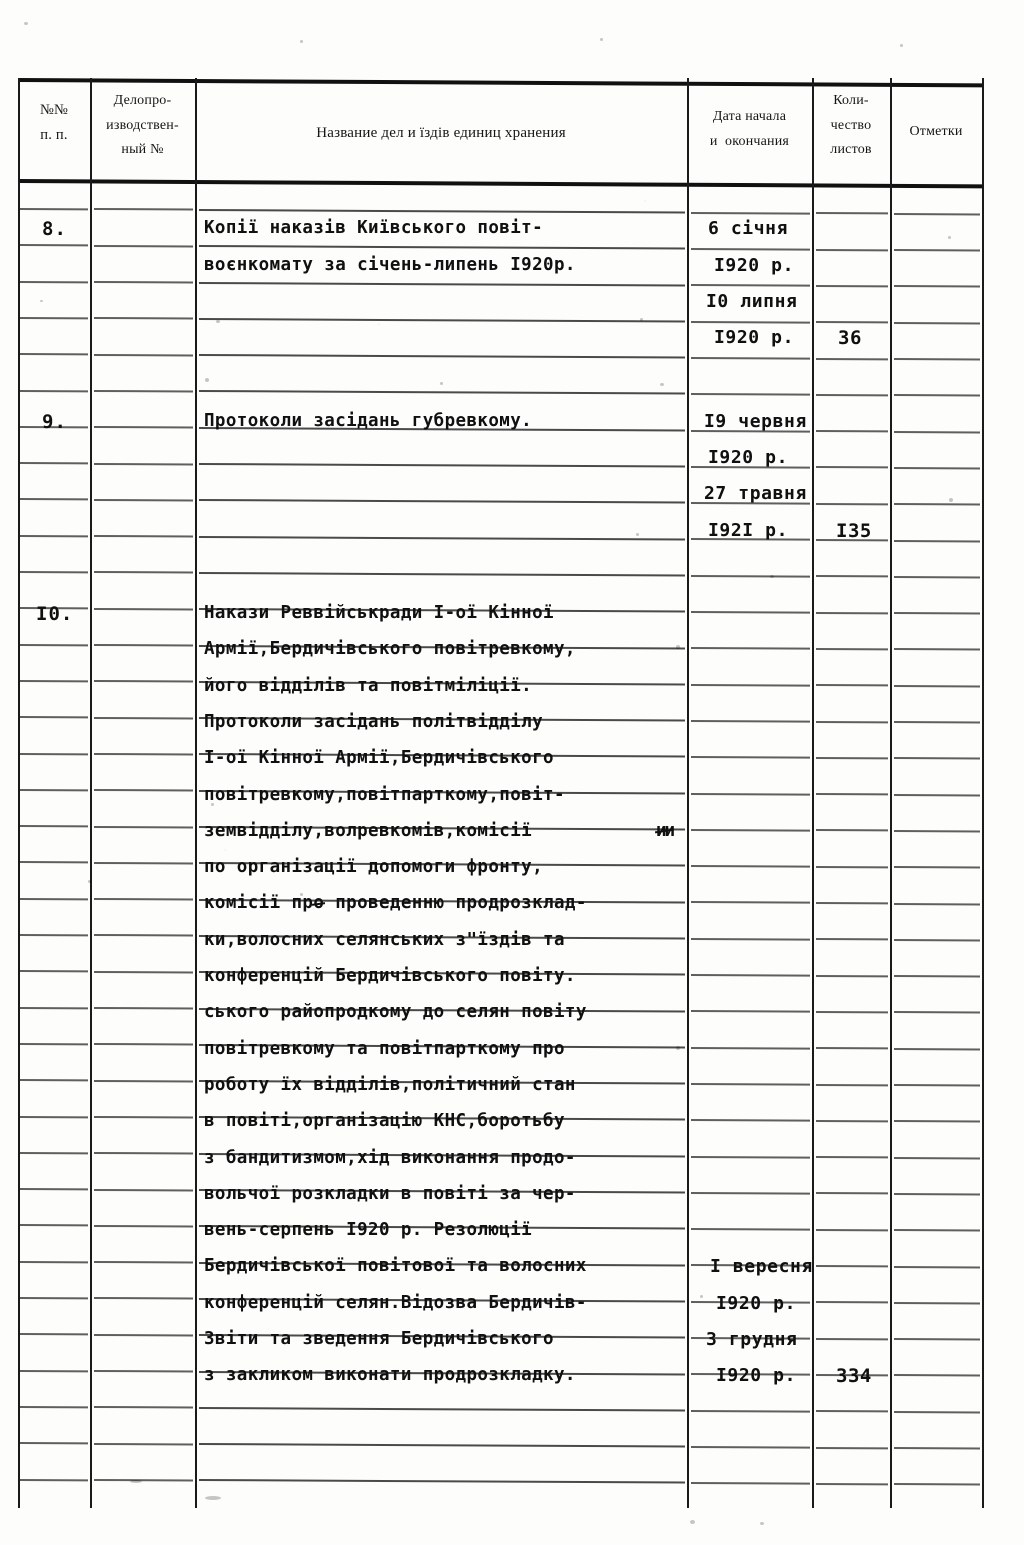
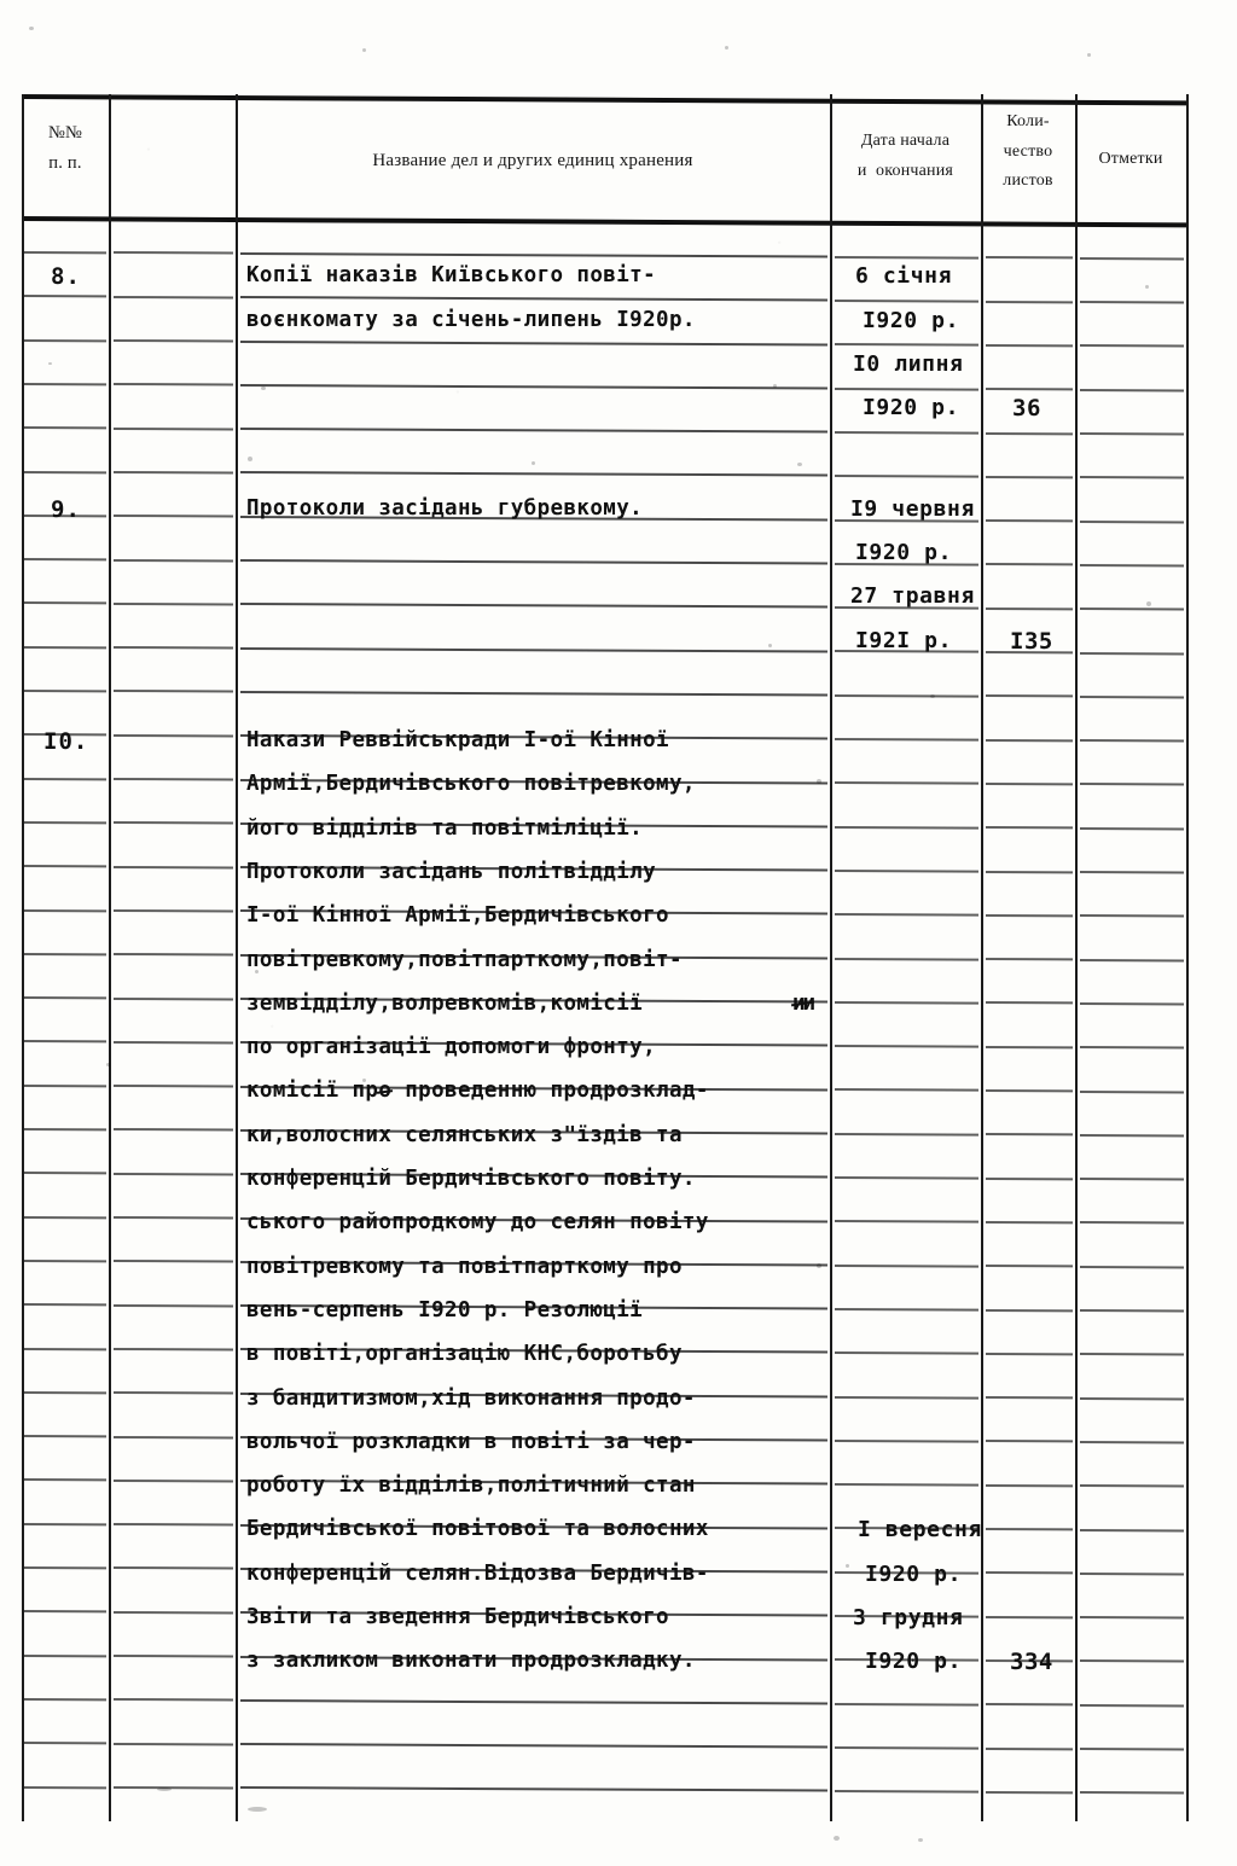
  №№
  п. п.
- Делопро-
- изводствен-
- ный №
- Название дел и їздів единиц хранения
+ Название дел и других единиц хранения
  Дата начала
  и окончания
  Коли-
  чество
  листов
  Отметки
  8.
  Копії наказів Київського повіт-
  воєнкомату за січень-липень I920р.
  6 січня
  I920 р.
  I0 липня
  I920 р.
  36
  9.
  Протоколи засідань губревкому.
  I9 червня
  I920 р.
  27 травня
  I92I р.
  I35
  I0.
  Накази Реввійськради I-ої Кінної
  Армії,Бердичівського повітревкому,
  його відділів та повітміліції.
  Протоколи засідань політвідділу
  I-ої Кінної Армії,Бердичівського
  повітревкому,повітпарткому,повіт-
  земвідділу,волревкомів,комісії
  по організації допомоги фронту,
  ии
  комісії про проведенню продрозклад-
  ки,волосних селянських з"їздів та
  конференцій Бердичівського повіту.
  ського райопродкому до селян повіту
  повітревкому та повітпарткому про
- роботу їх відділів,політичний стан
+ вень-серпень I920 р. Резолюції
  в повіті,організацію КНС,боротьбу
  з бандитизмом,хід виконання продо-
  вольчої розкладки в повіті за чер-
- вень-серпень I920 р. Резолюції
+ роботу їх відділів,політичний стан
  Бердичівської повітової та волосних
  конференцій селян.Відозва Бердичів-
  Звіти та зведення Бердичівського
  з закликом виконати продрозкладку.
  I вересня
  I920 р.
  3 грудня
  I920 р.
  334
